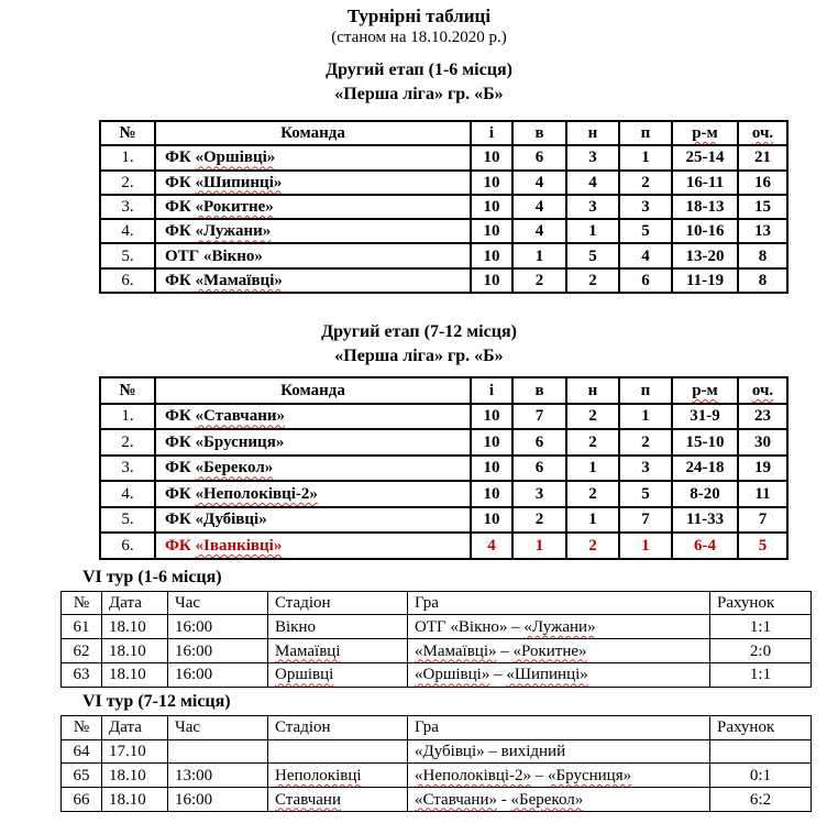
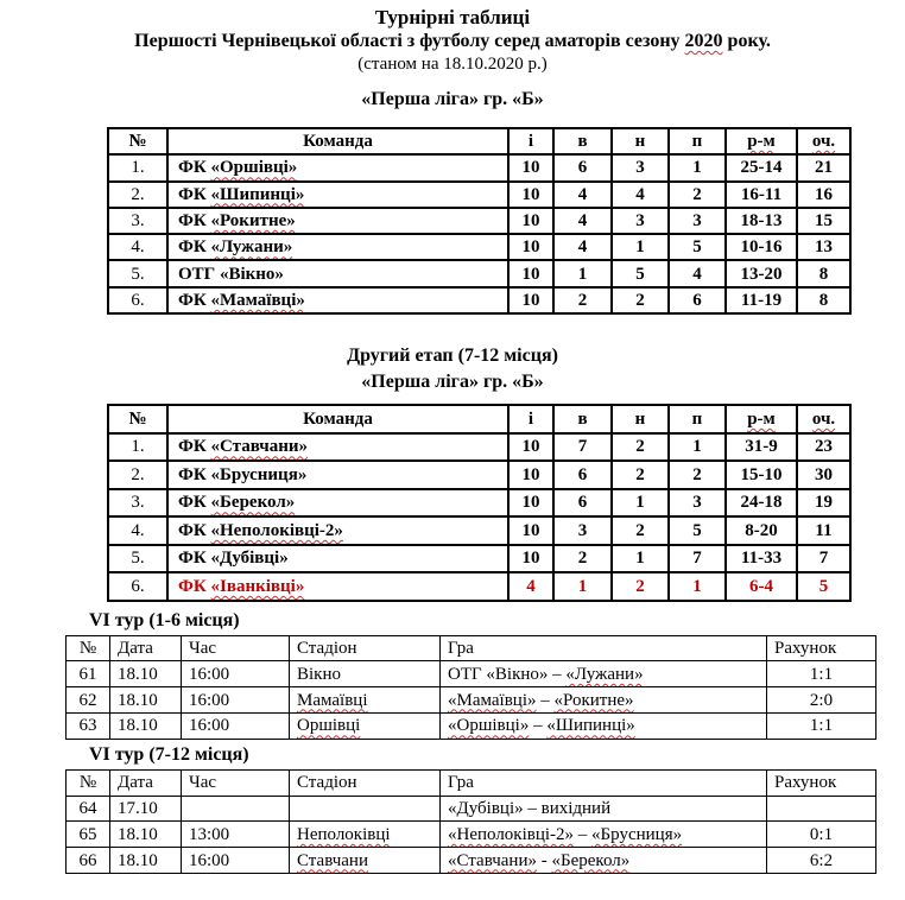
  Турнірні таблиці
+ Першості Чернівецької області з футболу серед аматорів сезону 2020 року.
  (станом на 18.10.2020 р.)
- Другий етап (1-6 місця)
  «Перша ліга» гр. «Б»
  №	Команда	і	в	н	п	р-м	оч.
  1.	ФК «Оршівці»	10	6	3	1	25-14	21
  2.	ФК «Шипинці»	10	4	4	2	16-11	16
  3.	ФК «Рокитне»	10	4	3	3	18-13	15
  4.	ФК «Лужани»	10	4	1	5	10-16	13
  5.	ОТГ «Вікно»	10	1	5	4	13-20	8
  6.	ФК «Мамаївці»	10	2	2	6	11-19	8
  Другий етап (7-12 місця)
  «Перша ліга» гр. «Б»
  №	Команда	і	в	н	п	р-м	оч.
  1.	ФК «Ставчани»	10	7	2	1	31-9	23
  2.	ФК «Брусниця»	10	6	2	2	15-10	30
  3.	ФК «Берекол»	10	6	1	3	24-18	19
  4.	ФК «Неполоківці-2»	10	3	2	5	8-20	11
  5.	ФК «Дубівці»	10	2	1	7	11-33	7
  6.	ФК «Іванківці»	4	1	2	1	6-4	5
  VI тур (1-6 місця)
  №	Дата	Час	Стадіон	Гра	Рахунок
  61	18.10	16:00	Вікно	ОТГ «Вікно» – «Лужани»	1:1
  62	18.10	16:00	Мамаївці	«Мамаївці» – «Рокитне»	2:0
  63	18.10	16:00	Оршівці	«Оршівці» – «Шипинці»	1:1
  VI тур (7-12 місця)
  №	Дата	Час	Стадіон	Гра	Рахунок
  64	17.10			«Дубівці» – вихідний
  65	18.10	13:00	Неполоківці	«Неполоківці-2» – «Брусниця»	0:1
  66	18.10	16:00	Ставчани	«Ставчани» - «Берекол»	6:2
